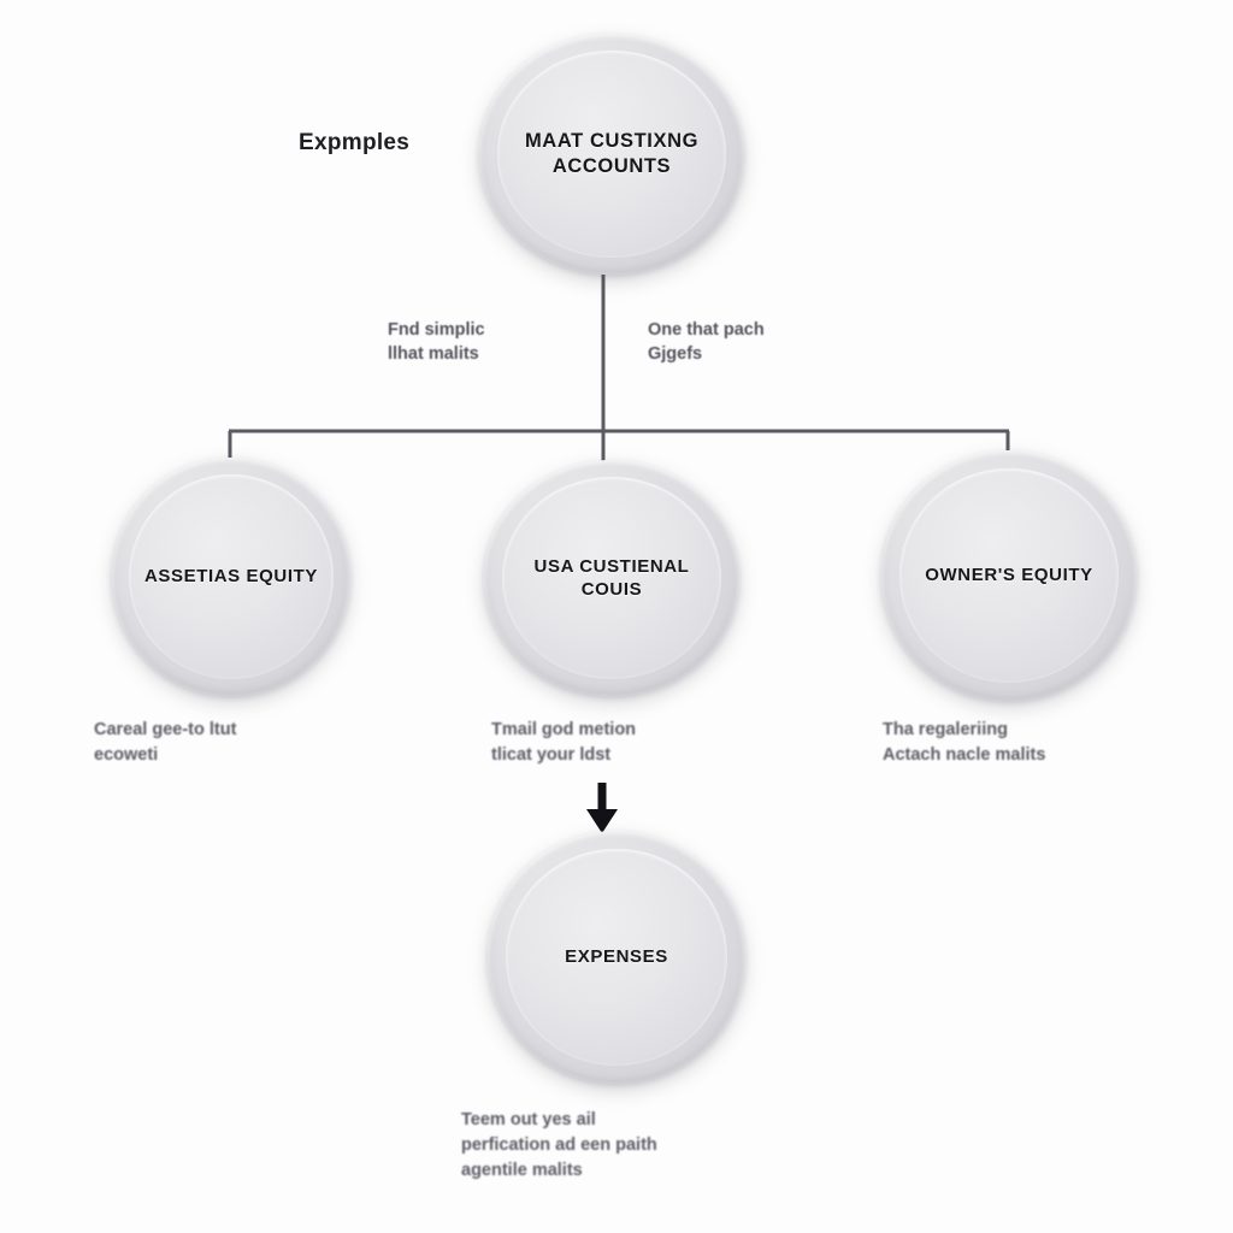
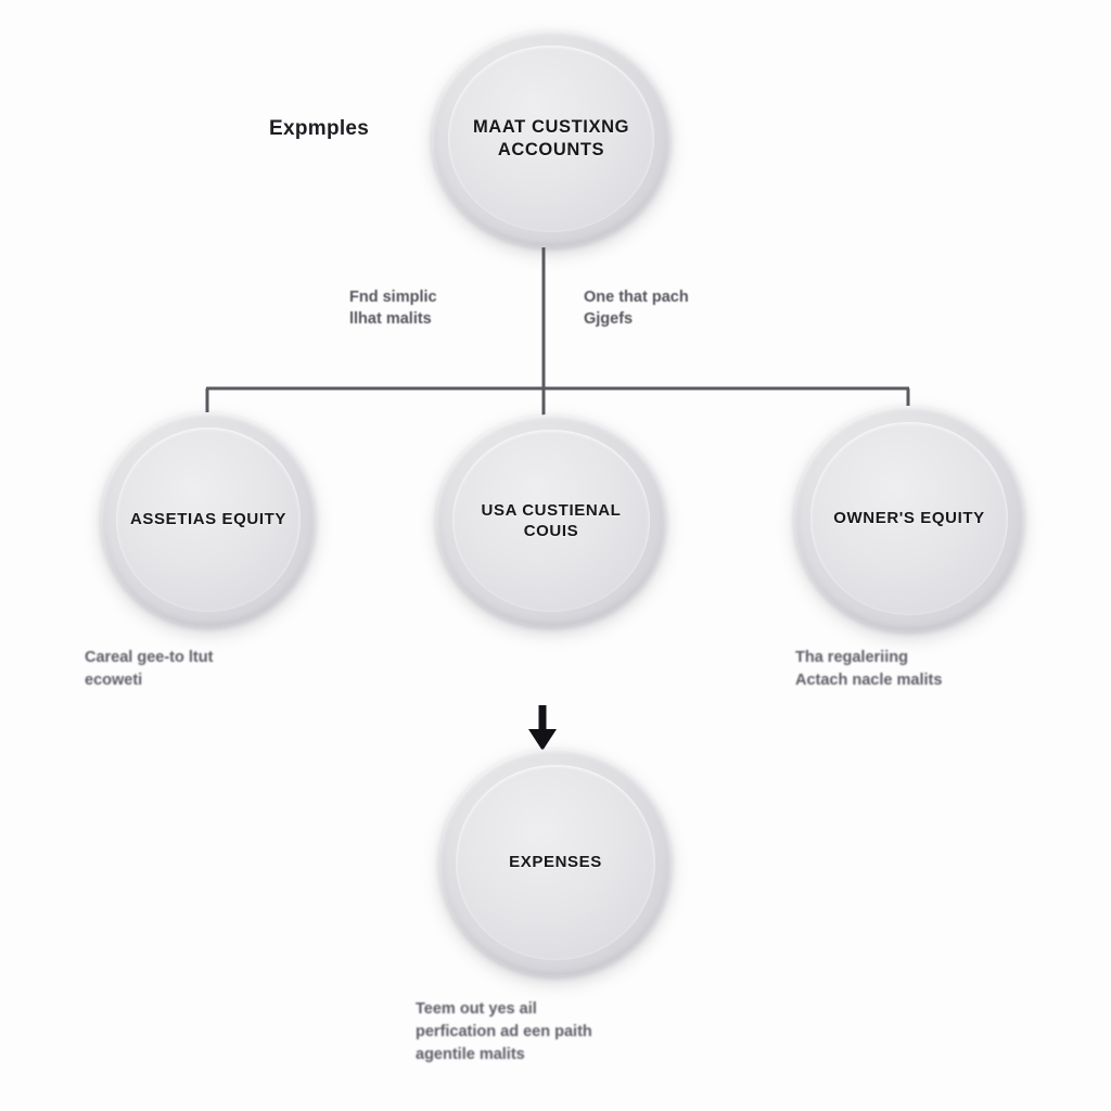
  Expmples
  MAAT CUSTIXNG ACCOUNTS
  Fnd simplic
  llhat malits
  One that pach
  Gjgefs
  ASSETIAS EQUITY
  USA CUSTIENAL COUIS
  OWNER'S EQUITY
  Careal gee-to ltut
  ecoweti
- Tmail god metion
- tlicat your ldst
  Tha regaleriing
  Actach nacle malits
  EXPENSES
  Teem out yes ail
  perfication ad een paith
  agentile malits
